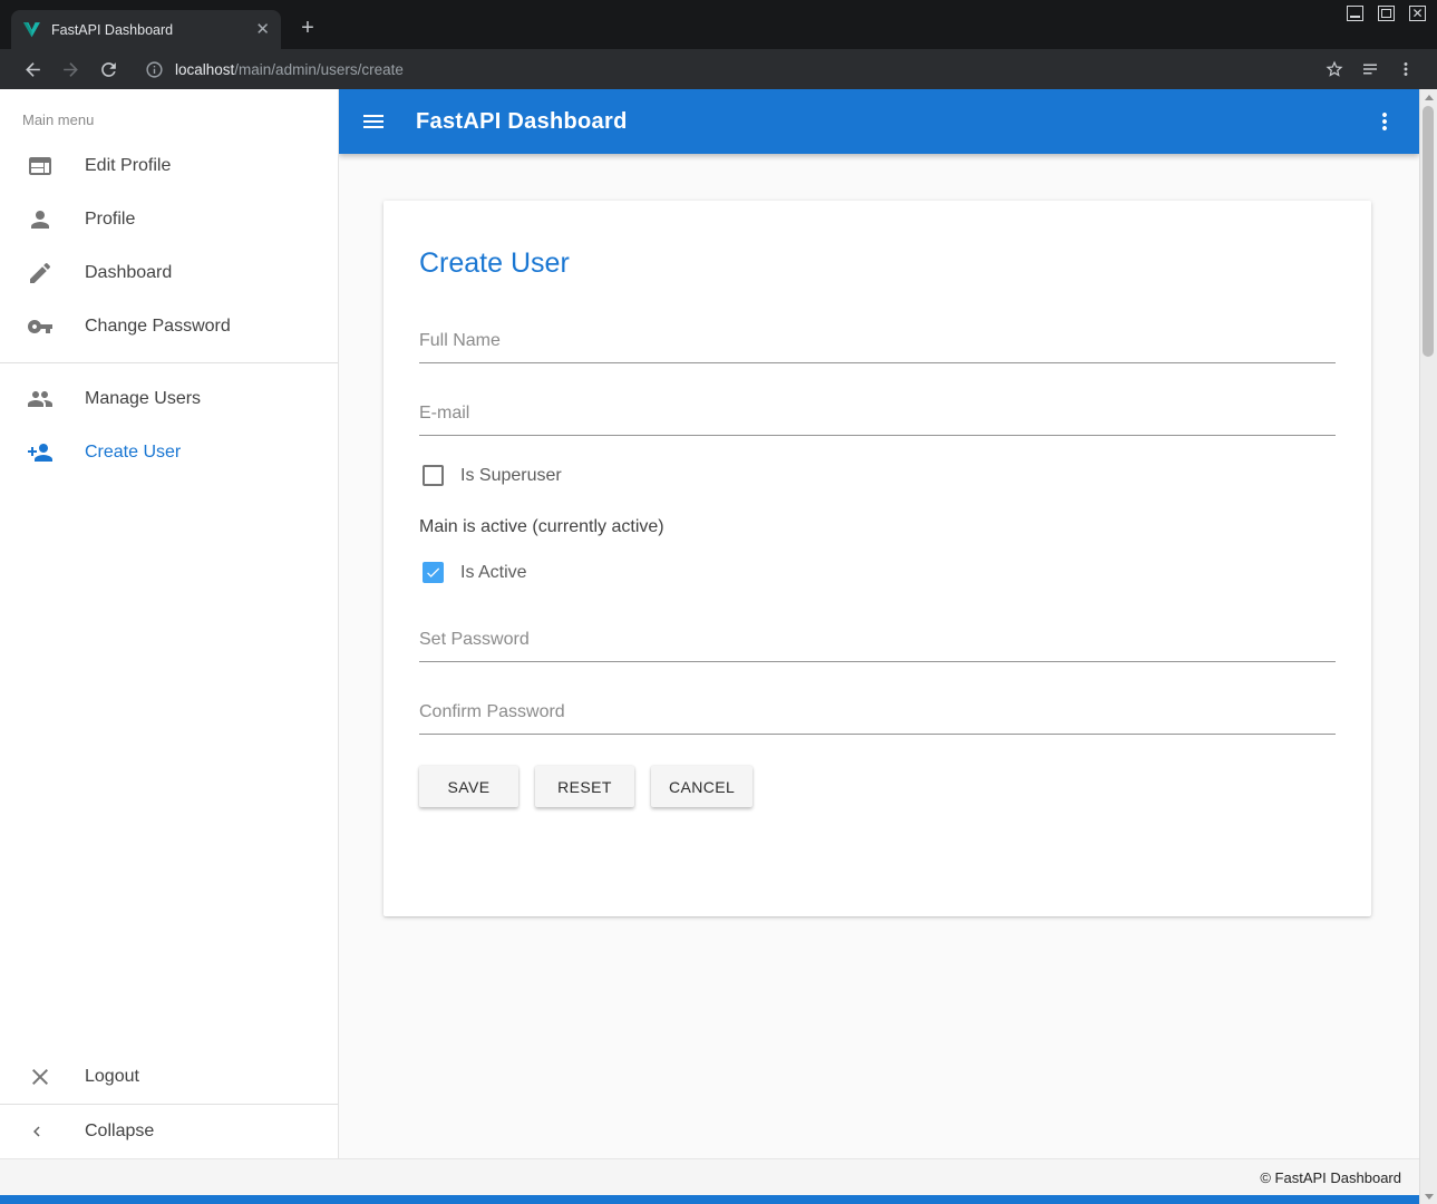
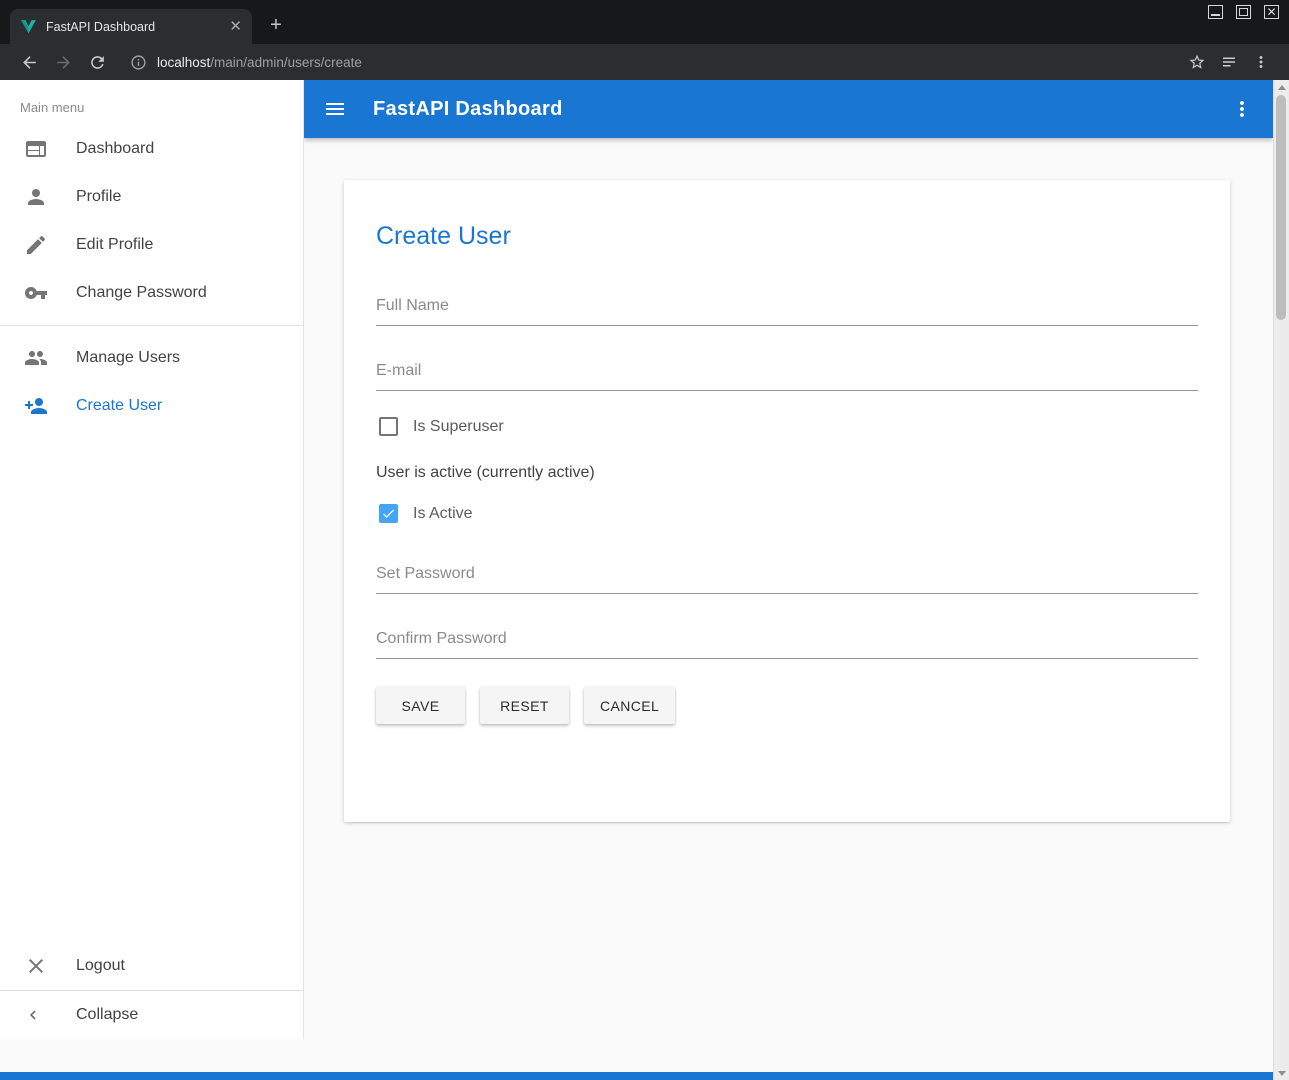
  FastAPI Dashboard
  ✕
  +
  ✕
  localhost/main/admin/users/create
  Main menu
- Edit Profile
+ Dashboard
  Profile
- Dashboard
+ Edit Profile
  Change Password
  Manage Users
  Create User
  Logout
  Collapse
  FastAPI Dashboard
  Create User
  Full Name
  E-mail
  Is Superuser
- Main is active (currently active)
+ User is active (currently active)
  Is Active
  Set Password
  Confirm Password
  SAVE
  RESET
  CANCEL
- © FastAPI Dashboard
